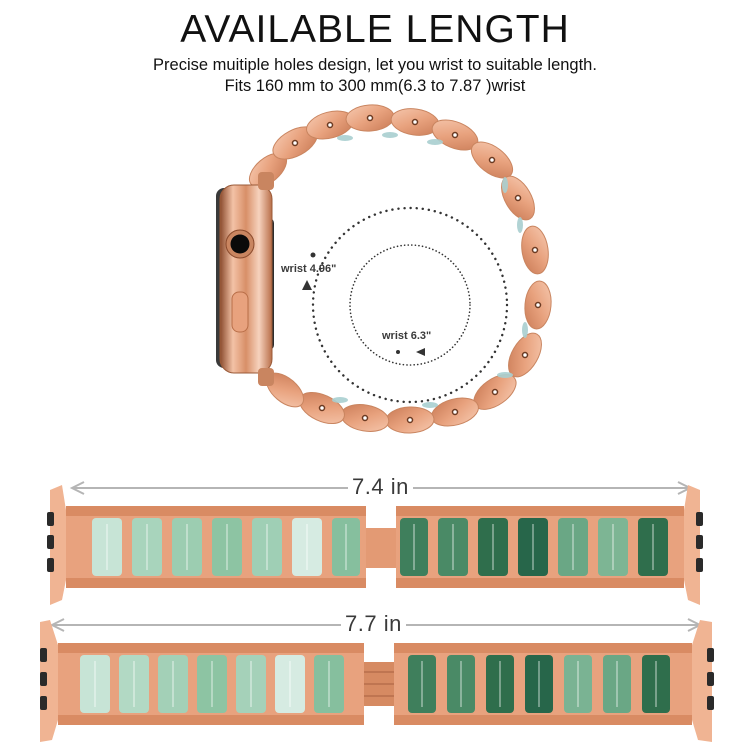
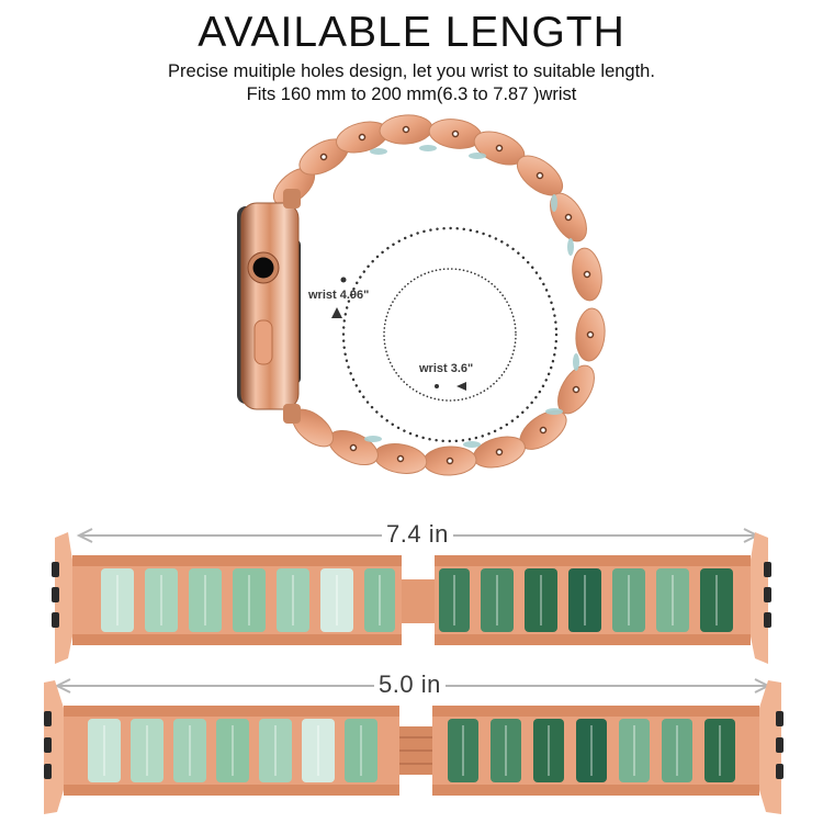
  AVAILABLE LENGTH
  Precise muitiple holes design, let you wrist to suitable length.
- Fits 160 mm to 300 mm(6.3 to 7.87 )wrist
+ Fits 160 mm to 200 mm(6.3 to 7.87 )wrist
  wrist 4.96"
- wrist 6.3"
+ wrist 3.6"
  7.4 in
- 7.7 in
+ 5.0 in
